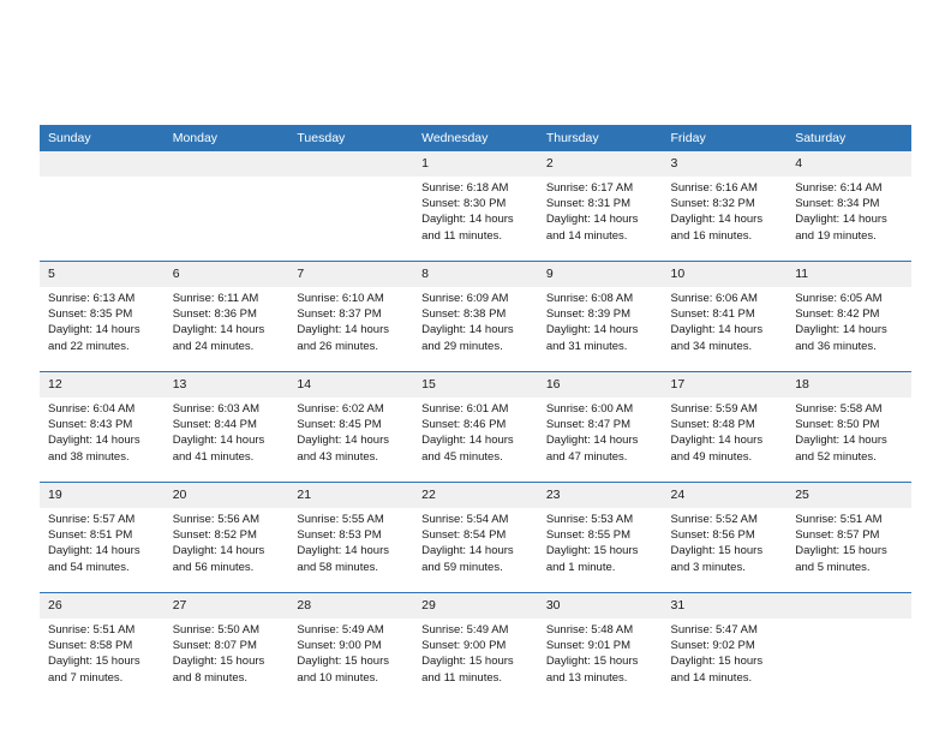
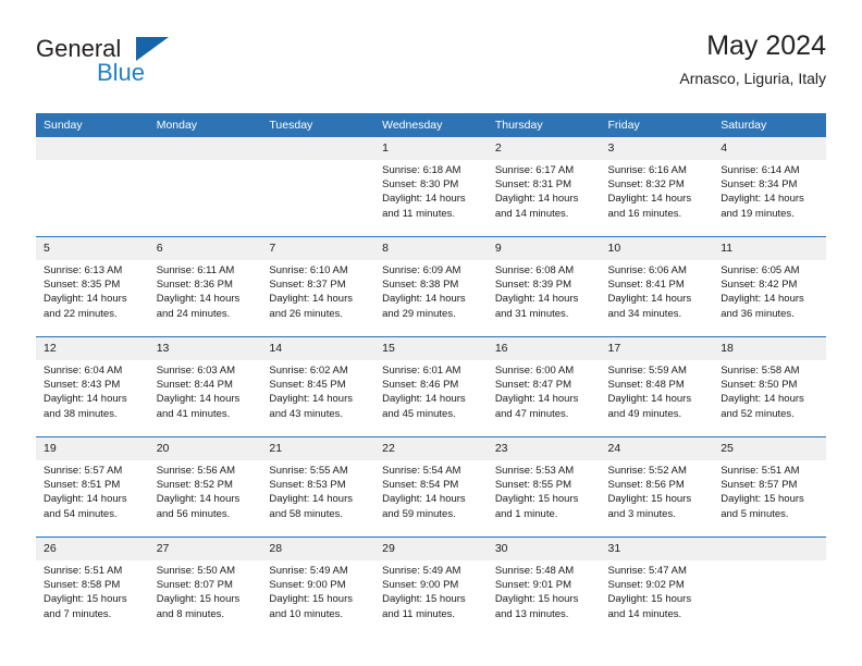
+ General
+ Blue
+ May 2024
+ Arnasco, Liguria, Italy
  Sunday	Monday	Tuesday	Wednesday	Thursday	Friday	Saturday
  			1Sunrise: 6:18 AMSunset: 8:30 PMDaylight: 14 hours and 11 minutes.	2Sunrise: 6:17 AMSunset: 8:31 PMDaylight: 14 hours and 14 minutes.	3Sunrise: 6:16 AMSunset: 8:32 PMDaylight: 14 hours and 16 minutes.	4Sunrise: 6:14 AMSunset: 8:34 PMDaylight: 14 hours and 19 minutes.
  5Sunrise: 6:13 AMSunset: 8:35 PMDaylight: 14 hours and 22 minutes.	6Sunrise: 6:11 AMSunset: 8:36 PMDaylight: 14 hours and 24 minutes.	7Sunrise: 6:10 AMSunset: 8:37 PMDaylight: 14 hours and 26 minutes.	8Sunrise: 6:09 AMSunset: 8:38 PMDaylight: 14 hours and 29 minutes.	9Sunrise: 6:08 AMSunset: 8:39 PMDaylight: 14 hours and 31 minutes.	10Sunrise: 6:06 AMSunset: 8:41 PMDaylight: 14 hours and 34 minutes.	11Sunrise: 6:05 AMSunset: 8:42 PMDaylight: 14 hours and 36 minutes.
  12Sunrise: 6:04 AMSunset: 8:43 PMDaylight: 14 hours and 38 minutes.	13Sunrise: 6:03 AMSunset: 8:44 PMDaylight: 14 hours and 41 minutes.	14Sunrise: 6:02 AMSunset: 8:45 PMDaylight: 14 hours and 43 minutes.	15Sunrise: 6:01 AMSunset: 8:46 PMDaylight: 14 hours and 45 minutes.	16Sunrise: 6:00 AMSunset: 8:47 PMDaylight: 14 hours and 47 minutes.	17Sunrise: 5:59 AMSunset: 8:48 PMDaylight: 14 hours and 49 minutes.	18Sunrise: 5:58 AMSunset: 8:50 PMDaylight: 14 hours and 52 minutes.
  19Sunrise: 5:57 AMSunset: 8:51 PMDaylight: 14 hours and 54 minutes.	20Sunrise: 5:56 AMSunset: 8:52 PMDaylight: 14 hours and 56 minutes.	21Sunrise: 5:55 AMSunset: 8:53 PMDaylight: 14 hours and 58 minutes.	22Sunrise: 5:54 AMSunset: 8:54 PMDaylight: 14 hours and 59 minutes.	23Sunrise: 5:53 AMSunset: 8:55 PMDaylight: 15 hours and 1 minute.	24Sunrise: 5:52 AMSunset: 8:56 PMDaylight: 15 hours and 3 minutes.	25Sunrise: 5:51 AMSunset: 8:57 PMDaylight: 15 hours and 5 minutes.
  26Sunrise: 5:51 AMSunset: 8:58 PMDaylight: 15 hours and 7 minutes.	27Sunrise: 5:50 AMSunset: 8:07 PMDaylight: 15 hours and 8 minutes.	28Sunrise: 5:49 AMSunset: 9:00 PMDaylight: 15 hours and 10 minutes.	29Sunrise: 5:49 AMSunset: 9:00 PMDaylight: 15 hours and 11 minutes.	30Sunrise: 5:48 AMSunset: 9:01 PMDaylight: 15 hours and 13 minutes.	31Sunrise: 5:47 AMSunset: 9:02 PMDaylight: 15 hours and 14 minutes.
